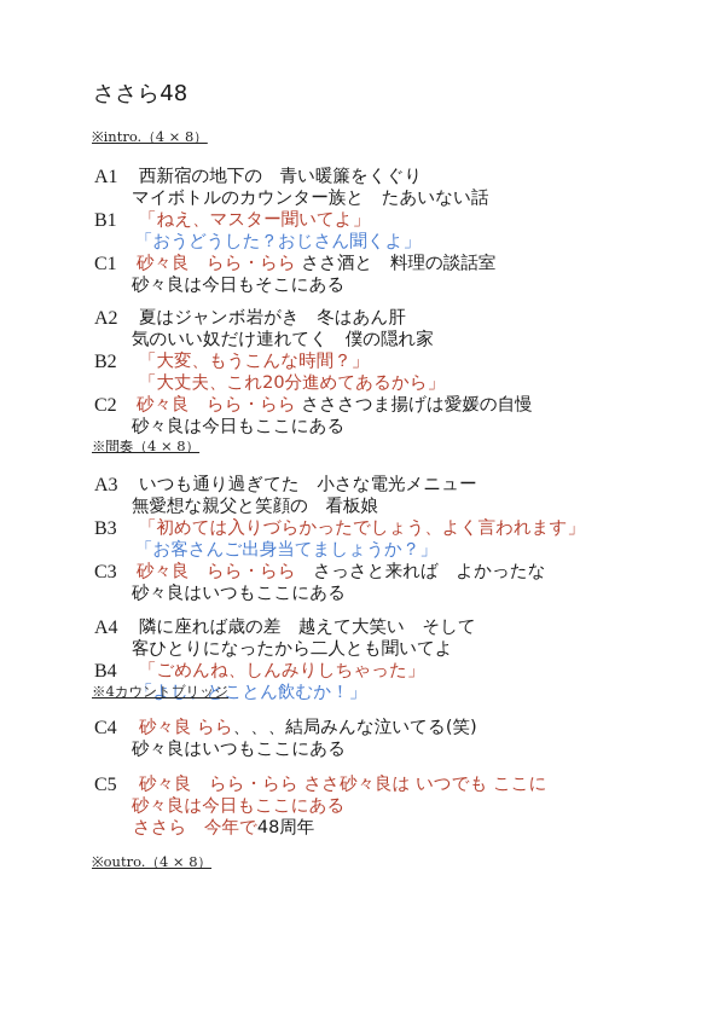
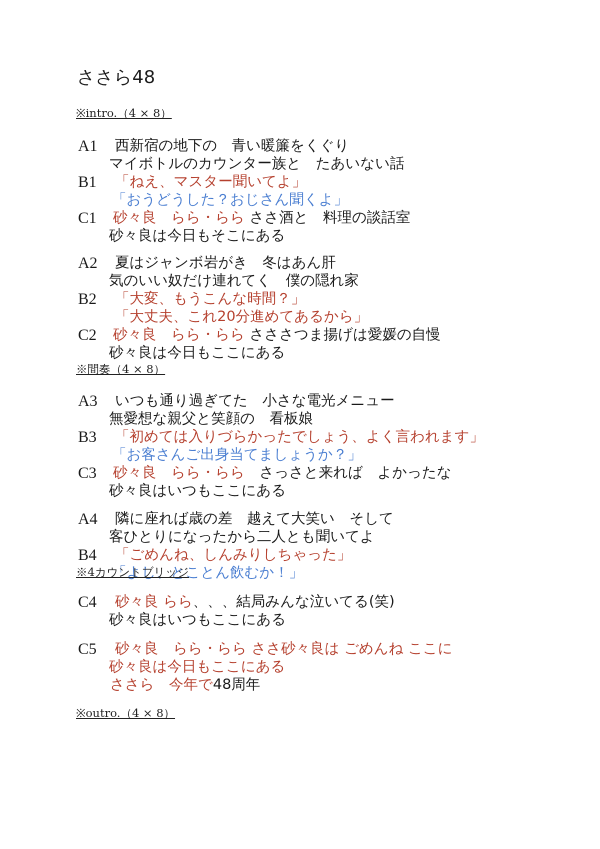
  ささら48
  ※intro.（4 × 8）
  A1
  西新宿の地下の 青い暖簾をくぐり
  マイボトルのカウンター族と たあいない話
  B1
  「ねえ、マスター聞いてよ」
  「おうどうした？おじさん聞くよ」
  C1
  砂々良 らら・らら ささ酒と 料理の談話室
  砂々良は今日もそこにある
  A2
  夏はジャンボ岩がき 冬はあん肝
  気のいい奴だけ連れてく 僕の隠れ家
  B2
  「大変、もうこんな時間？」
  「大丈夫、これ20分進めてあるから」
  C2
  砂々良 らら・らら さささつま揚げは愛媛の自慢
  砂々良は今日もここにある
  ※間奏（4 × 8）
  A3
  いつも通り過ぎてた 小さな電光メニュー
  無愛想な親父と笑顔の 看板娘
  B3
  「初めては入りづらかったでしょう、よく言われます」
  「お客さんご出身当てましょうか？」
  C3
  砂々良 らら・らら さっさと来れば よかったな
  砂々良はいつもここにある
  A4
  隣に座れば歳の差 越えて大笑い そして
  客ひとりになったから二人とも聞いてよ
  B4
  「ごめんね、しんみりしちゃった」
  「よし、とことん飲むか！」
  ※4カウントブリッジ
  C4
  砂々良 らら、、、結局みんな泣いてる(笑)
  砂々良はいつもここにある
  C5
- 砂々良 らら・らら ささ砂々良は いつでも ここに
+ 砂々良 らら・らら ささ砂々良は ごめんね ここに
  砂々良は今日もここにある
  ささら 今年で48周年
  ※outro.（4 × 8）
